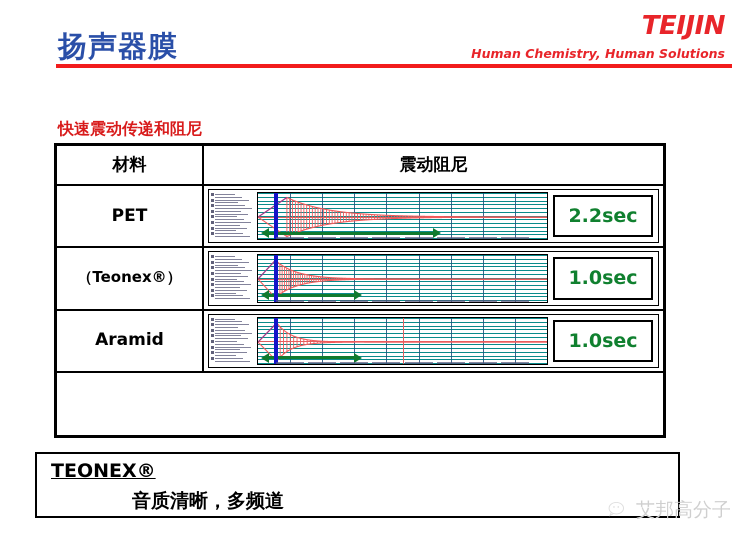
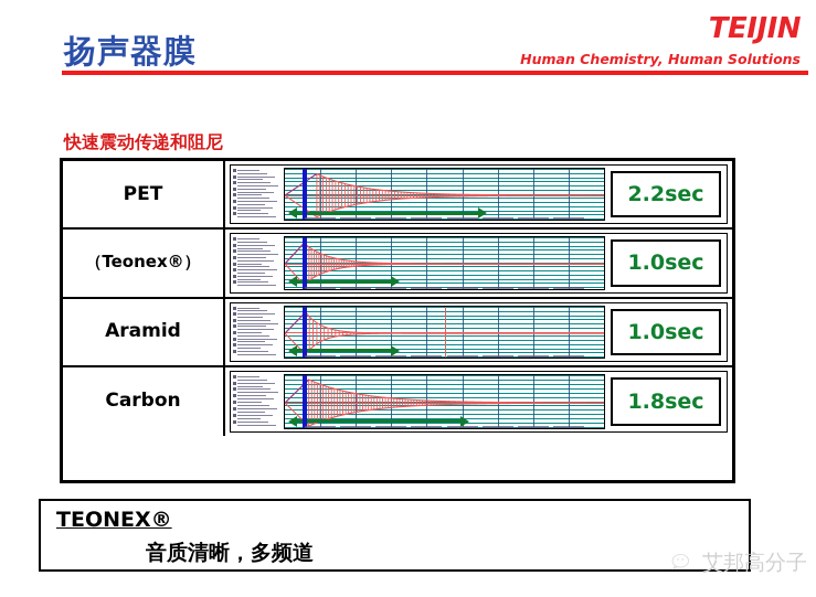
  扬声器膜
  TEIJIN
  Human Chemistry, Human Solutions
  快速震动传递和阻尼
- 材料
- 震动阻尼
  PET
  2.2sec
  （Teonex®）
  1.0sec
  Aramid
  1.0sec
+ Carbon
+ 1.8sec
  TEONEX®
  音质清晰，多频道
  艾邦高分子
